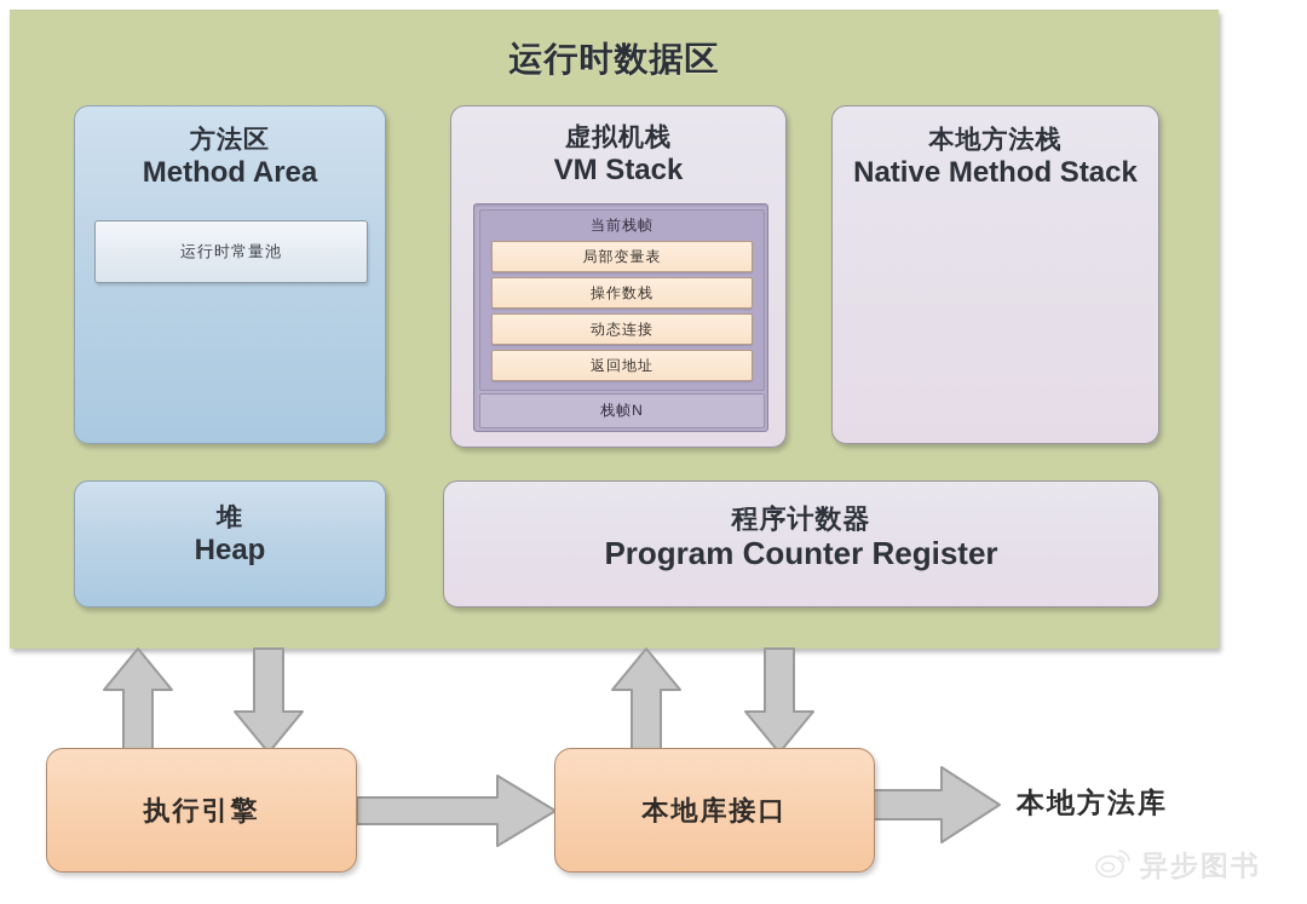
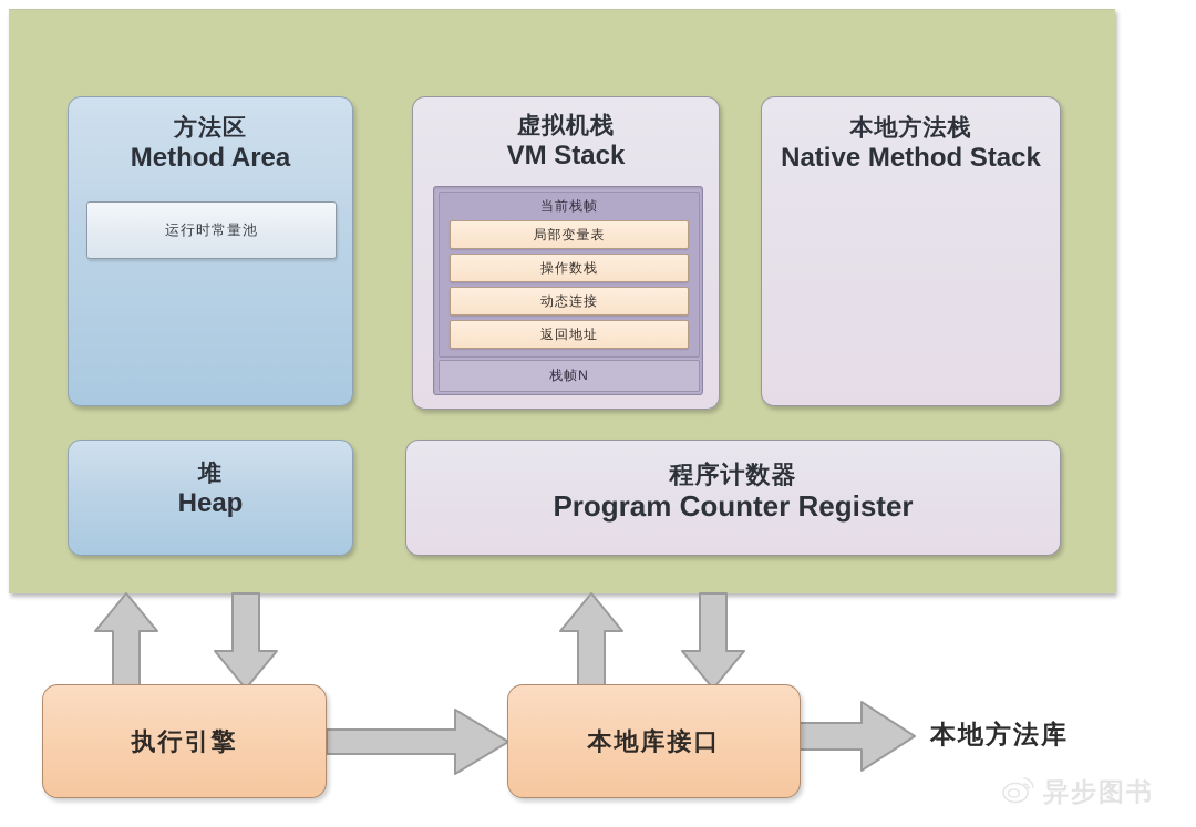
- 运行时数据区
  方法区
  Method Area
  运行时常量池
  虚拟机栈
  VM Stack
  当前栈帧
  局部变量表
  操作数栈
  动态连接
  返回地址
  栈帧N
  本地方法栈
  Native Method Stack
  堆
  Heap
  程序计数器
  Program Counter Register
  执行引擎
  本地库接口
  本地方法库
  异步图书
